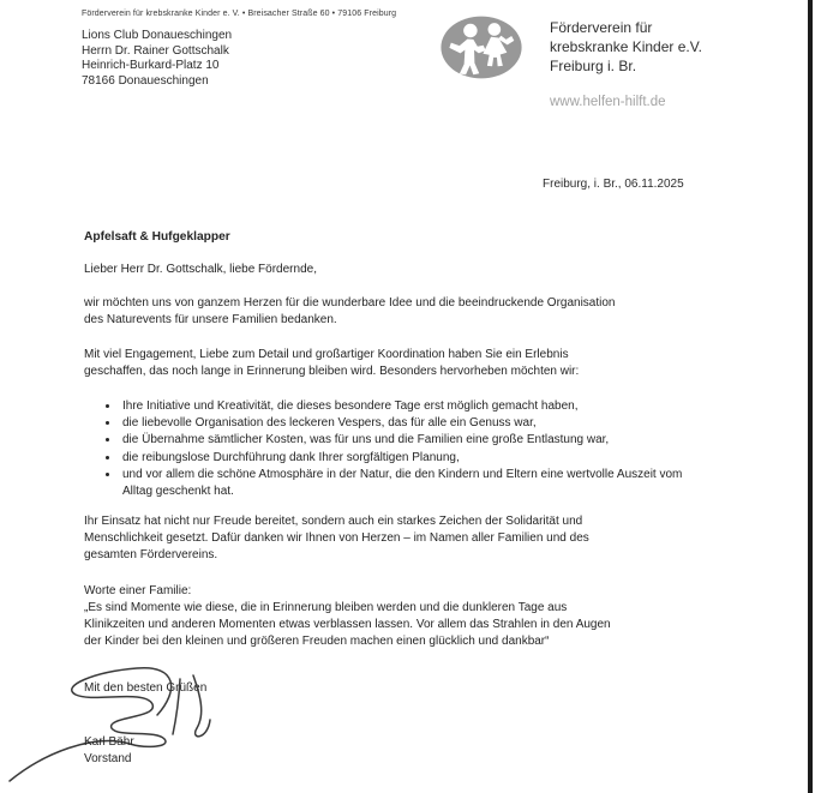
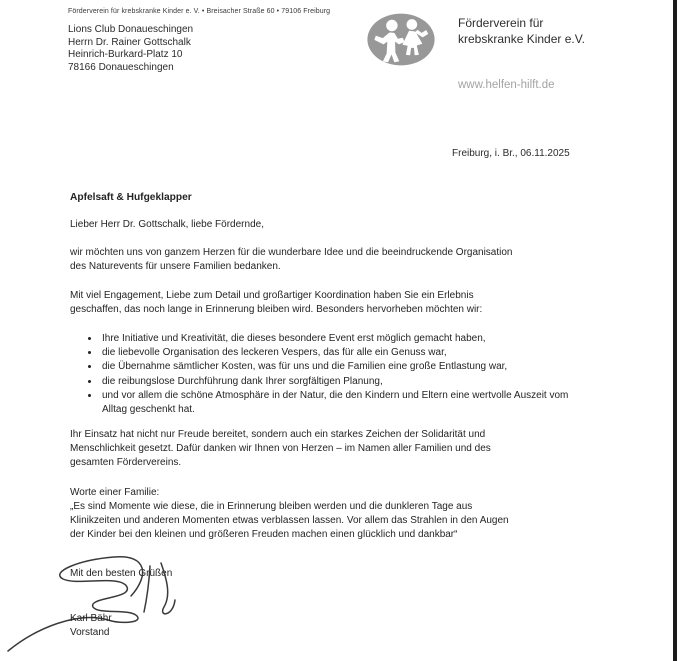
  Lions Club Donaueschingen
  Herrn Dr. Rainer Gottschalk
  Heinrich-Burkard-Platz 10
  78166 Donaueschingen
  Förderverein für
  krebskranke Kinder e.V.
- Freiburg i. Br.
  www.helfen-hilft.de
  Freiburg, i. Br., 06.11.2025
  Apfelsaft & Hufgeklapper
  Lieber Herr Dr. Gottschalk, liebe Fördernde,
  wir möchten uns von ganzem Herzen für die wunderbare Idee und die beeindruckende Organisation
  des Naturevents für unsere Familien bedanken.
  Mit viel Engagement, Liebe zum Detail und großartiger Koordination haben Sie ein Erlebnis
  geschaffen, das noch lange in Erinnerung bleiben wird. Besonders hervorheben möchten wir:
- Ihre Initiative und Kreativität, die dieses besondere Tage erst möglich gemacht haben,
+ Ihre Initiative und Kreativität, die dieses besondere Event erst möglich gemacht haben,
  die liebevolle Organisation des leckeren Vespers, das für alle ein Genuss war,
  die Übernahme sämtlicher Kosten, was für uns und die Familien eine große Entlastung war,
  die reibungslose Durchführung dank Ihrer sorgfältigen Planung,
  und vor allem die schöne Atmosphäre in der Natur, die den Kindern und Eltern eine wertvolle Auszeit vom Alltag geschenkt hat.
  Ihr Einsatz hat nicht nur Freude bereitet, sondern auch ein starkes Zeichen der Solidarität und
  Menschlichkeit gesetzt. Dafür danken wir Ihnen von Herzen – im Namen aller Familien und des
  gesamten Fördervereins.
  Worte einer Familie:
  „Es sind Momente wie diese, die in Erinnerung bleiben werden und die dunkleren Tage aus
  Klinikzeiten und anderen Momenten etwas verblassen lassen. Vor allem das Strahlen in den Augen
  der Kinder bei den kleinen und größeren Freuden machen einen glücklich und dankbar“
  Mit den bestenrüßn
  Karl Bähr
  Vorstand
